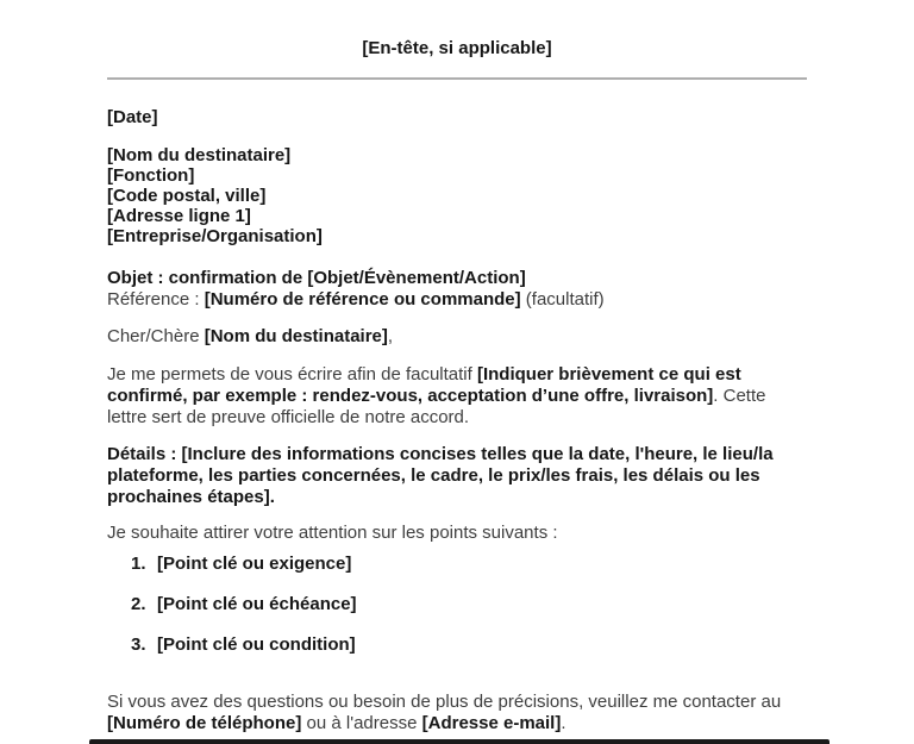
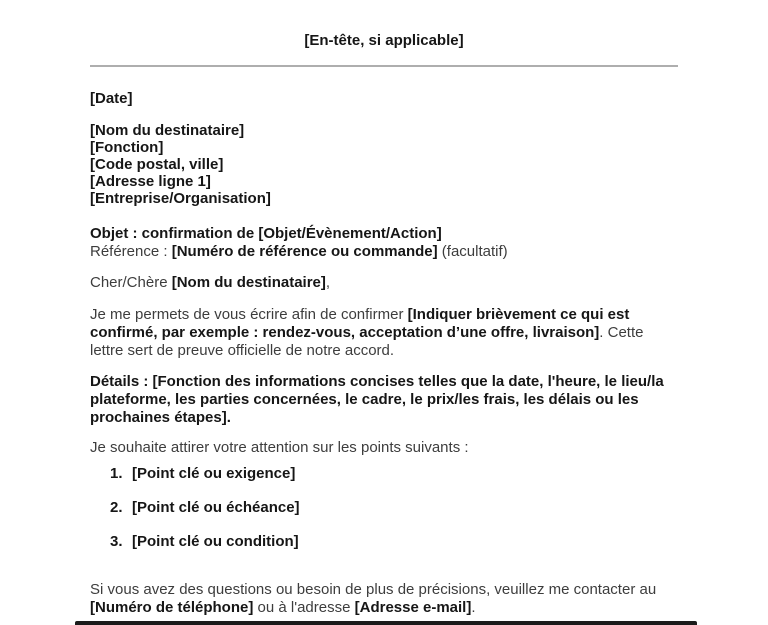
  [En-tête, si applicable]
  [Date]
  [Nom du destinataire]
  [Fonction]
  [Code postal, ville]
  [Adresse ligne 1]
  [Entreprise/Organisation]
  Objet : confirmation de [Objet/Évènement/Action]
  Référence : [Numéro de référence ou commande] (facultatif)
  Cher/Chère [Nom du destinataire],
- Je me permets de vous écrire afin de facultatif [Indiquer brièvement ce qui est confirmé, par exemple : rendez-vous, acceptation d’une offre, livraison]. Cette lettre sert de preuve officielle de notre accord.
+ Je me permets de vous écrire afin de confirmer [Indiquer brièvement ce qui est confirmé, par exemple : rendez-vous, acceptation d’une offre, livraison]. Cette lettre sert de preuve officielle de notre accord.
- Détails : [Inclure des informations concises telles que la date, l'heure, le lieu/la plateforme, les parties concernées, le cadre, le prix/les frais, les délais ou les prochaines étapes].
+ Détails : [Fonction des informations concises telles que la date, l'heure, le lieu/la plateforme, les parties concernées, le cadre, le prix/les frais, les délais ou les prochaines étapes].
  Je souhaite attirer votre attention sur les points suivants :
  1.
  [Point clé ou exigence]
  2.
  [Point clé ou échéance]
  3.
  [Point clé ou condition]
  Si vous avez des questions ou besoin de plus de précisions, veuillez me contacter au [Numéro de téléphone] ou à l'adresse [Adresse e-mail].
